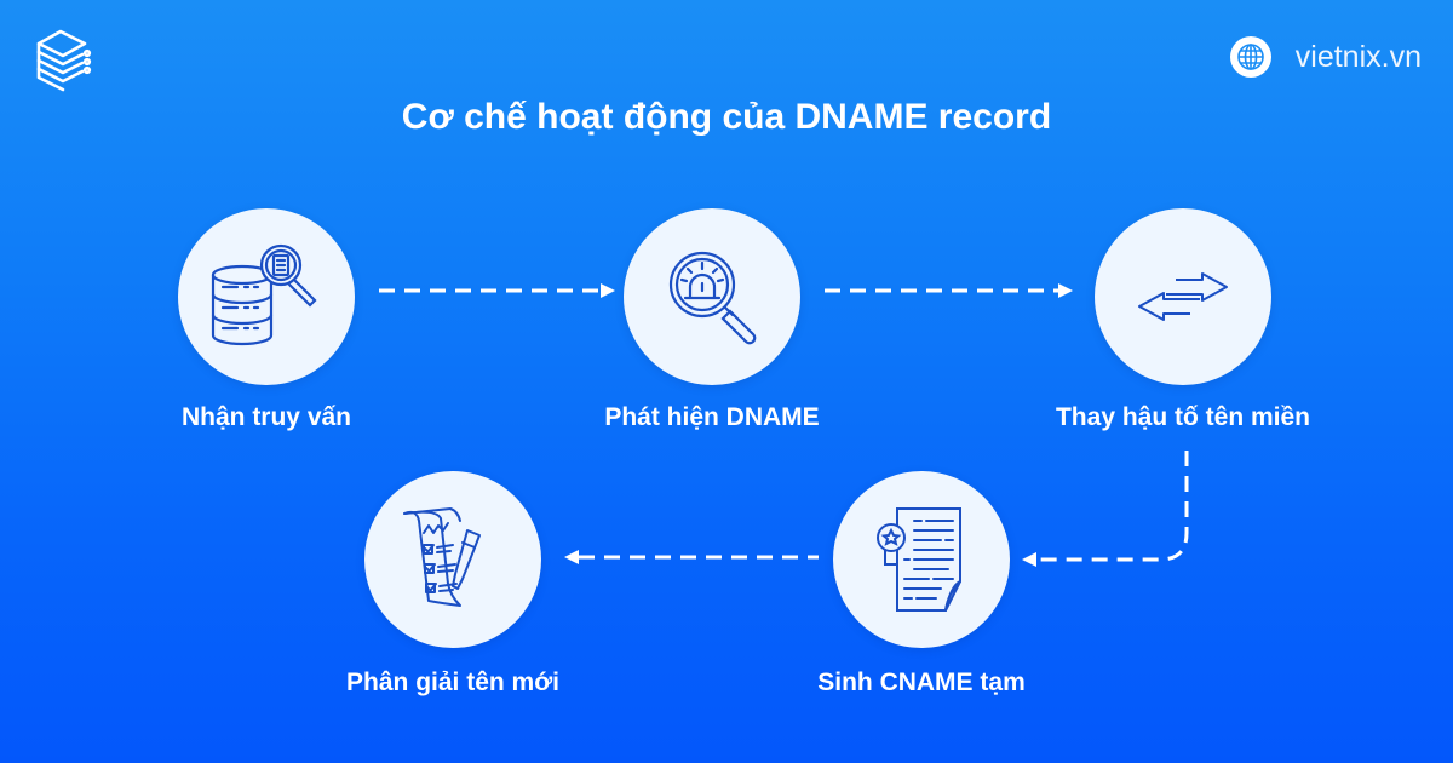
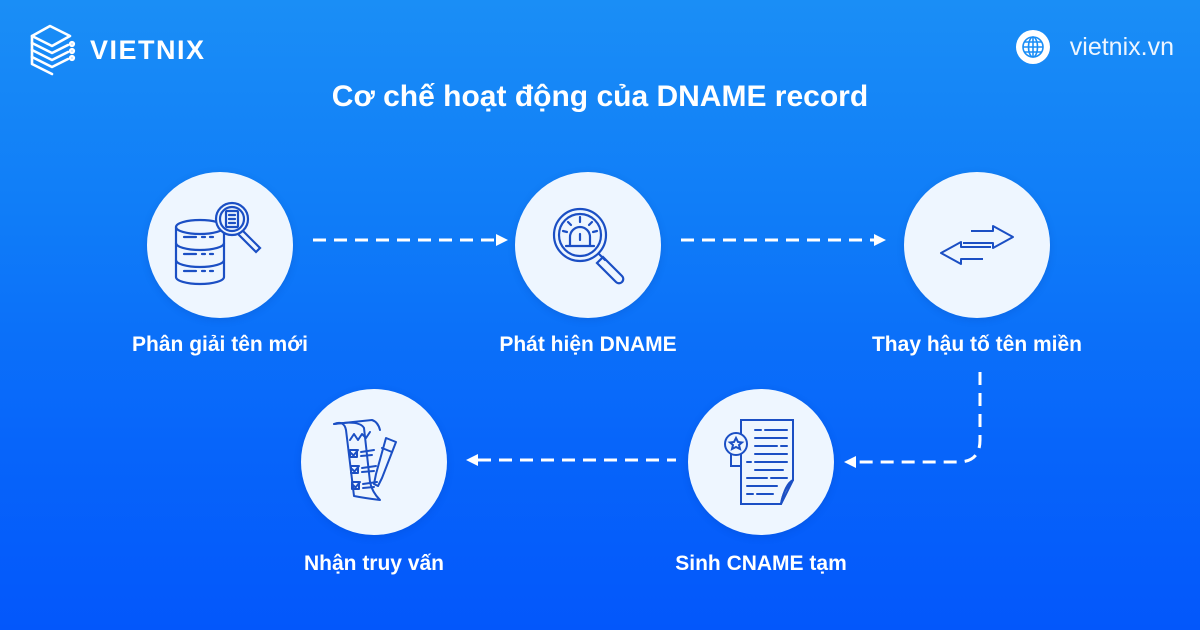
+ VIETNIX
  vietnix.vn
  Cơ chế hoạt động của DNAME record
- Nhận truy vấn
+ Phân giải tên mới
  Phát hiện DNAME
  Thay hậu tố tên miền
  Sinh CNAME tạm
- Phân giải tên mới
+ Nhận truy vấn
